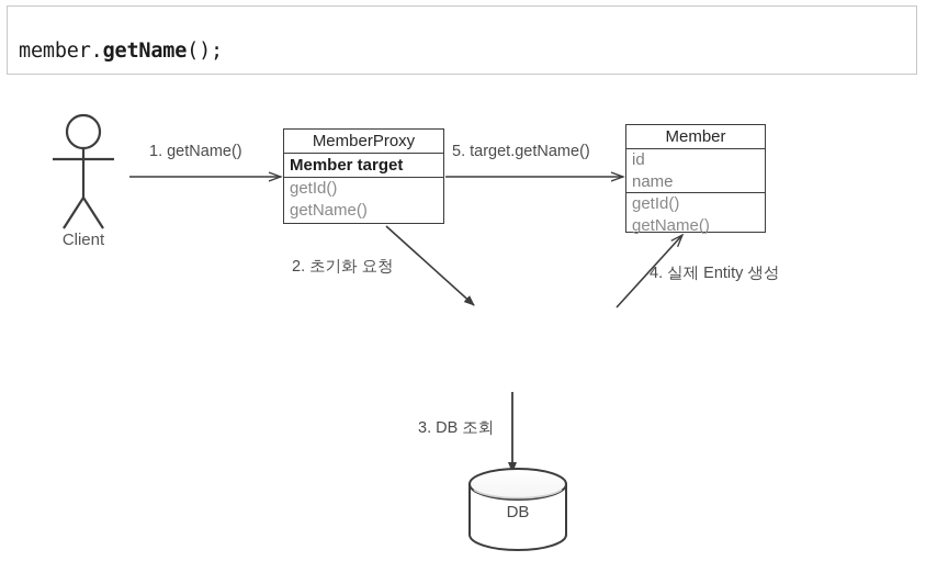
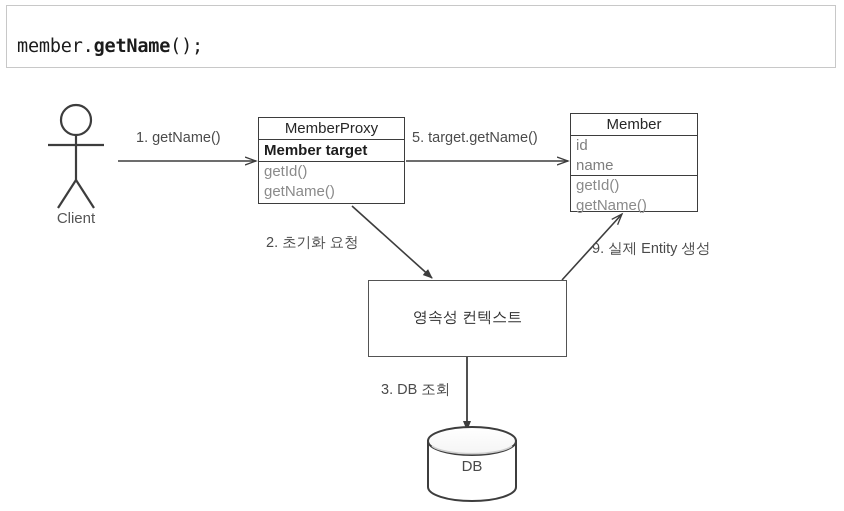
  member.getName();
  Client
  MemberProxy
  Member target
  getId()
  getName()
  Member
  id
  name
  getId()
  getName()
+ 영속성 컨텍스트
  DB
  1. getName()
  2. 초기화 요청
  3. DB 조회
- 4. 실제 Entity 생성
+ 9. 실제 Entity 생성
  5. target.getName()
